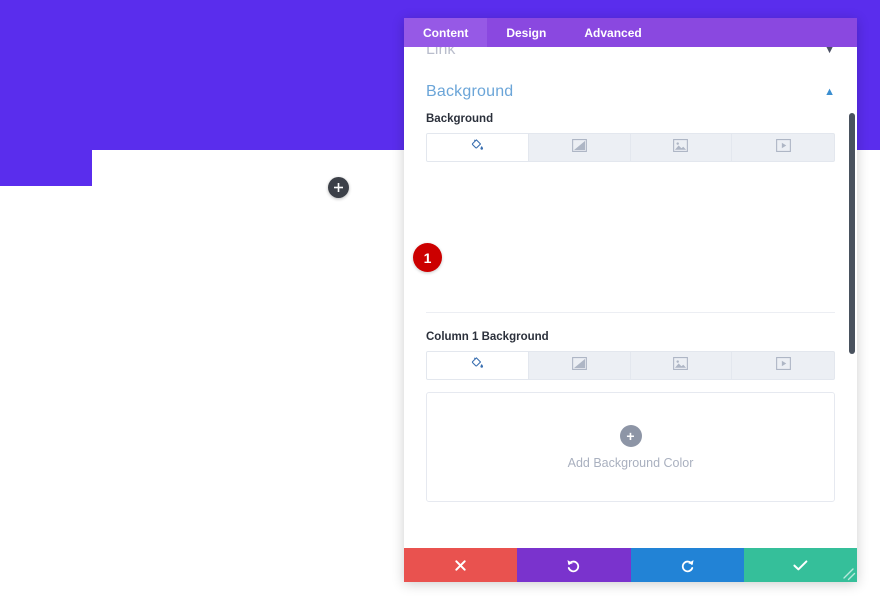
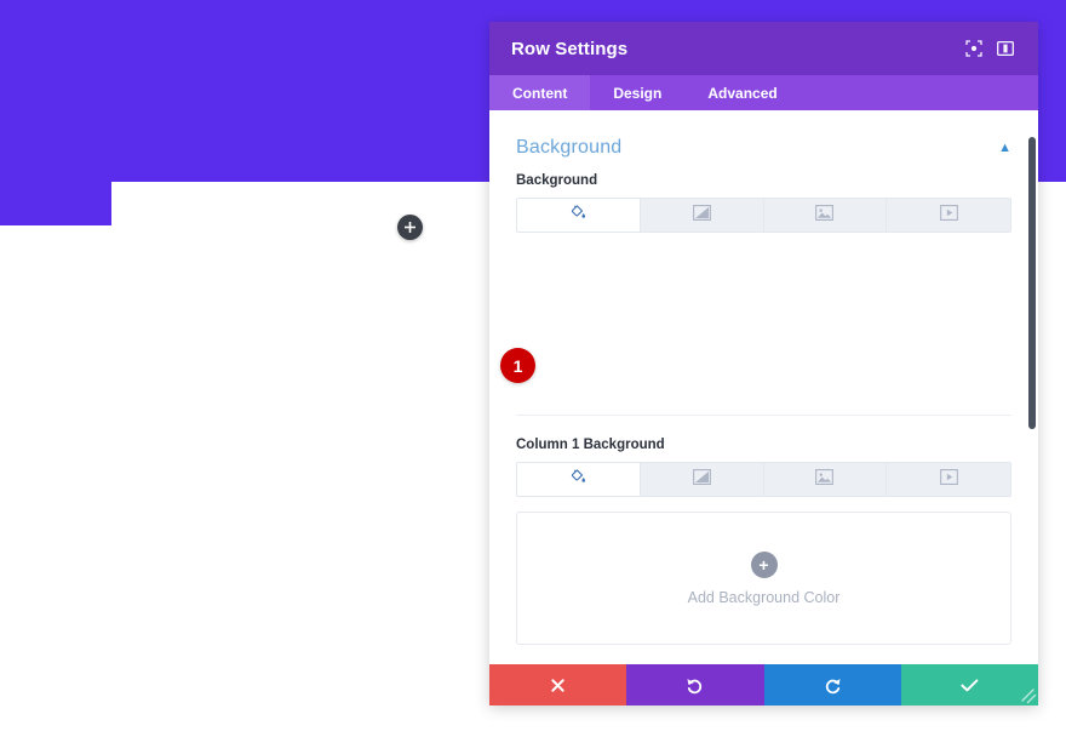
+ Row Settings
  Content
  Design
  Advanced
- Link
- ▼
  Background
  ▲
  Background
  Column 1 Background
  +
  Add Background Color
  1
